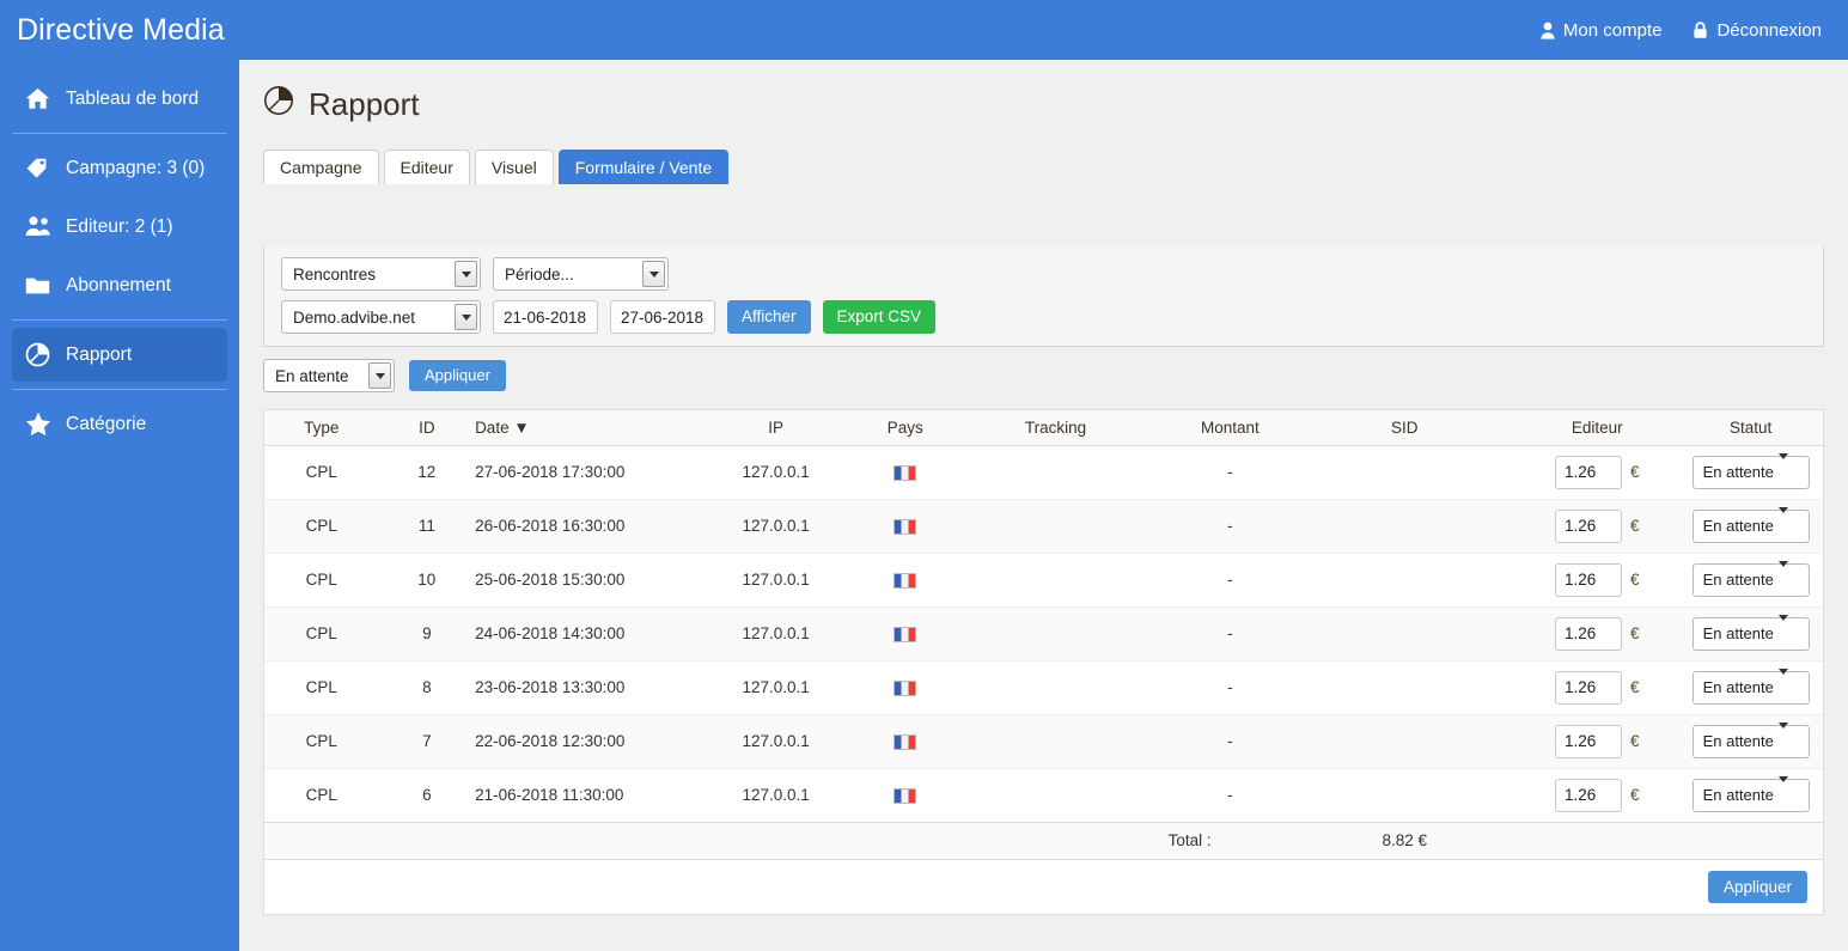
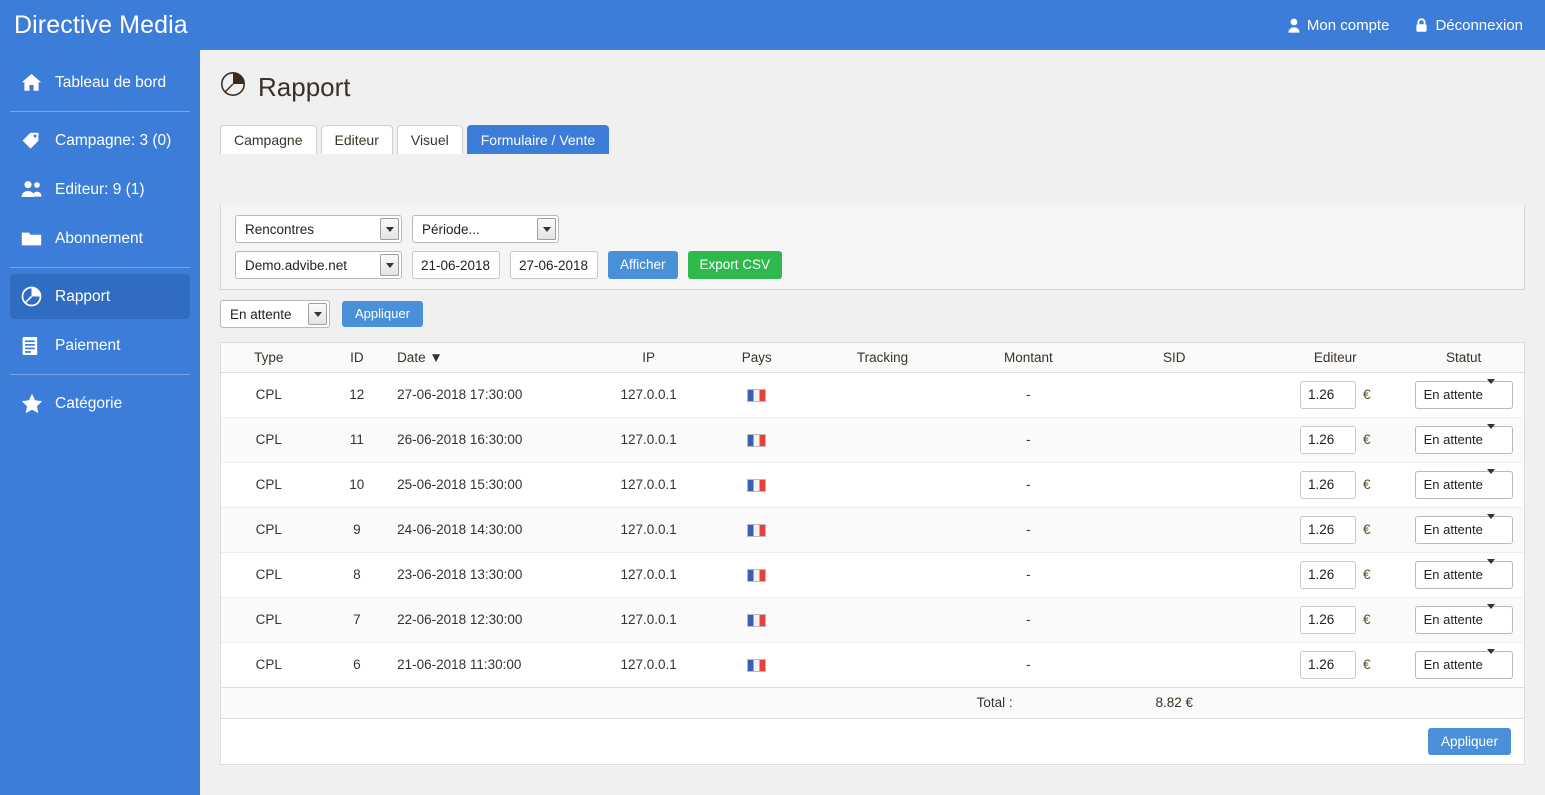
  Directive Media
  Mon compte
  Déconnexion
  Tableau de bord
  Campagne: 3 (0)
- Editeur: 2 (1)
+ Editeur: 9 (1)
  Abonnement
  Rapport
+ Paiement
  Catégorie
  Rapport
  Campagne
  Editeur
  Visuel
  Formulaire / Vente
  Rencontres
  Période...
  Demo.advibe.net
  21-06-2018
  27-06-2018
  Afficher
  Export CSV
  En attente
  Appliquer
  Type	ID	Date ▼	IP	Pays	Tracking	Montant	SID	Editeur	Statut
  CPL	12	27-06-2018 17:30:00	127.0.0.1			-		1.26 €	En attente
  CPL	11	26-06-2018 16:30:00	127.0.0.1			-		1.26 €	En attente
  CPL	10	25-06-2018 15:30:00	127.0.0.1			-		1.26 €	En attente
  CPL	9	24-06-2018 14:30:00	127.0.0.1			-		1.26 €	En attente
  CPL	8	23-06-2018 13:30:00	127.0.0.1			-		1.26 €	En attente
  CPL	7	22-06-2018 12:30:00	127.0.0.1			-		1.26 €	En attente
  CPL	6	21-06-2018 11:30:00	127.0.0.1			-		1.26 €	En attente
  	Total :	8.82 €
  Appliquer
